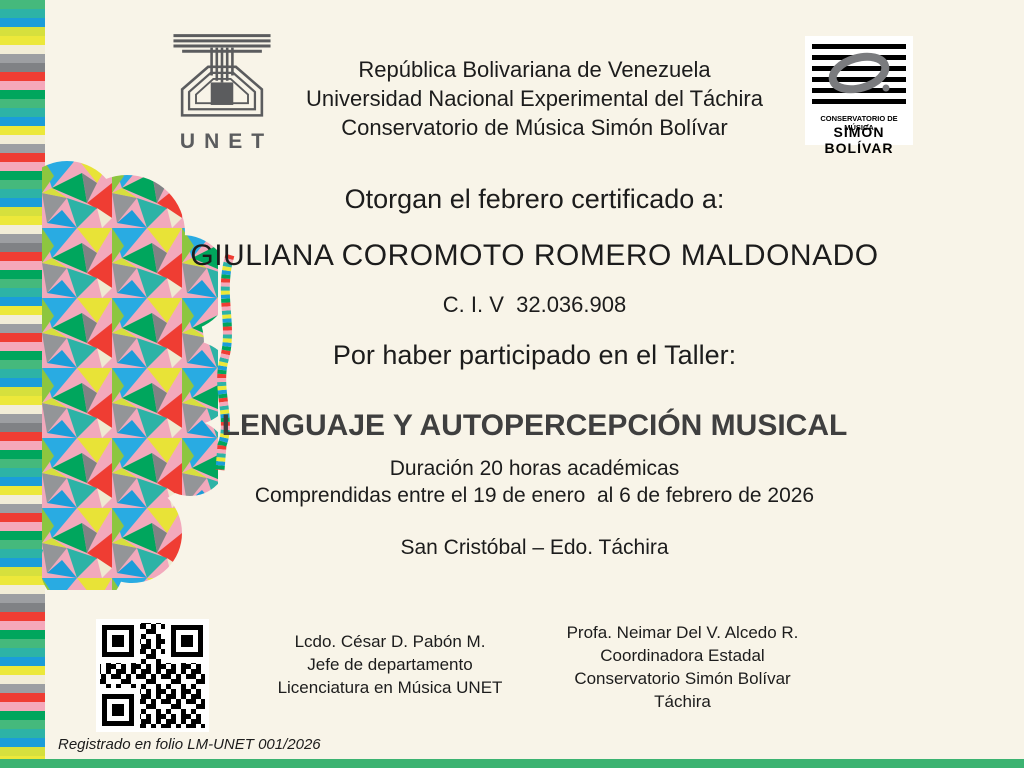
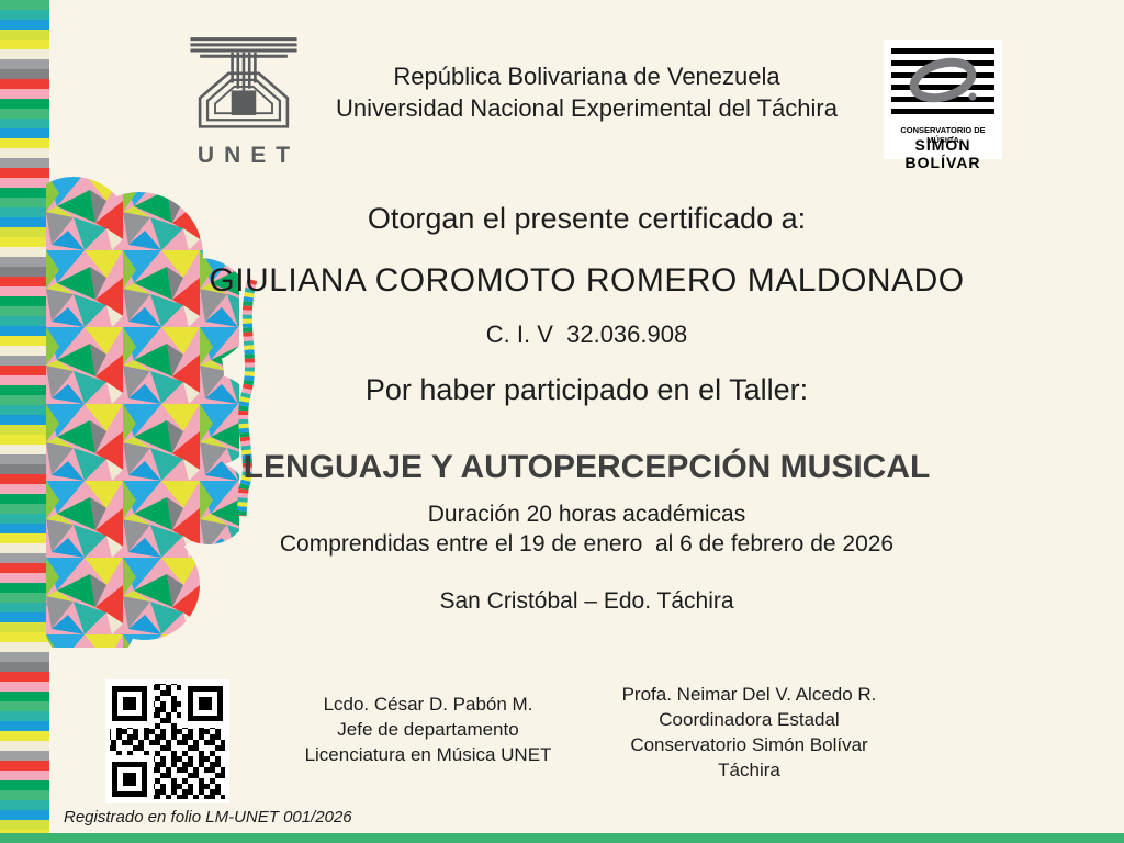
  UNET
  CONSERVATORIO DE MÚSICA
  SIMÓN BOLÍVAR
  República Bolivariana de Venezuela
  Universidad Nacional Experimental del Táchira
- Conservatorio de Música Simón Bolívar
- Otorgan el febrero certificado a:
+ Otorgan el presente certificado a:
  GIULIANA COROMOTO ROMERO MALDONADO
  C. I. V 32.036.908
  Por haber participado en el Taller:
  LENGUAJE Y AUTOPERCEPCIÓN MUSICAL
  Duración 20 horas académicas
  Comprendidas entre el 19 de enero al 6 de febrero de 2026
  San Cristóbal – Edo. Táchira
  Lcdo. César D. Pabón M.
  Jefe de departamento
  Licenciatura en Música UNET
  Profa. Neimar Del V. Alcedo R.
  Coordinadora Estadal
  Conservatorio Simón Bolívar
  Táchira
  Registrado en folio LM-UNET 001/2026
